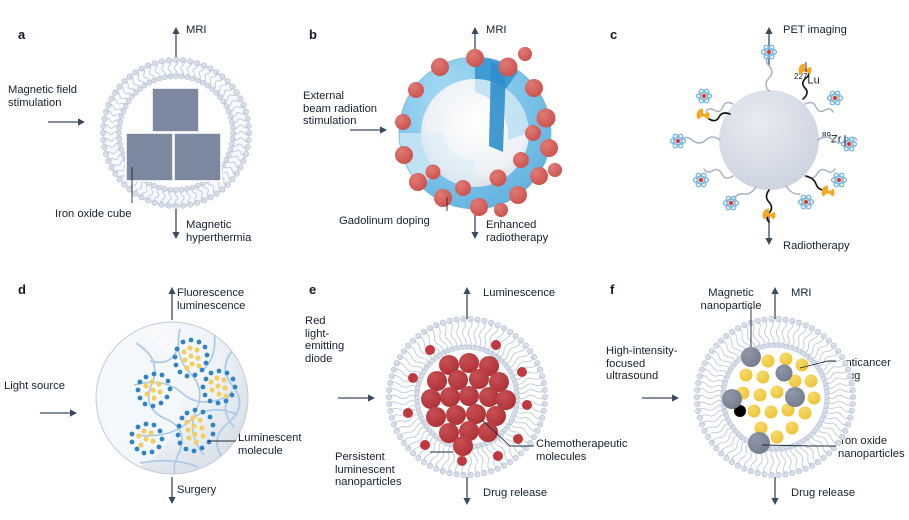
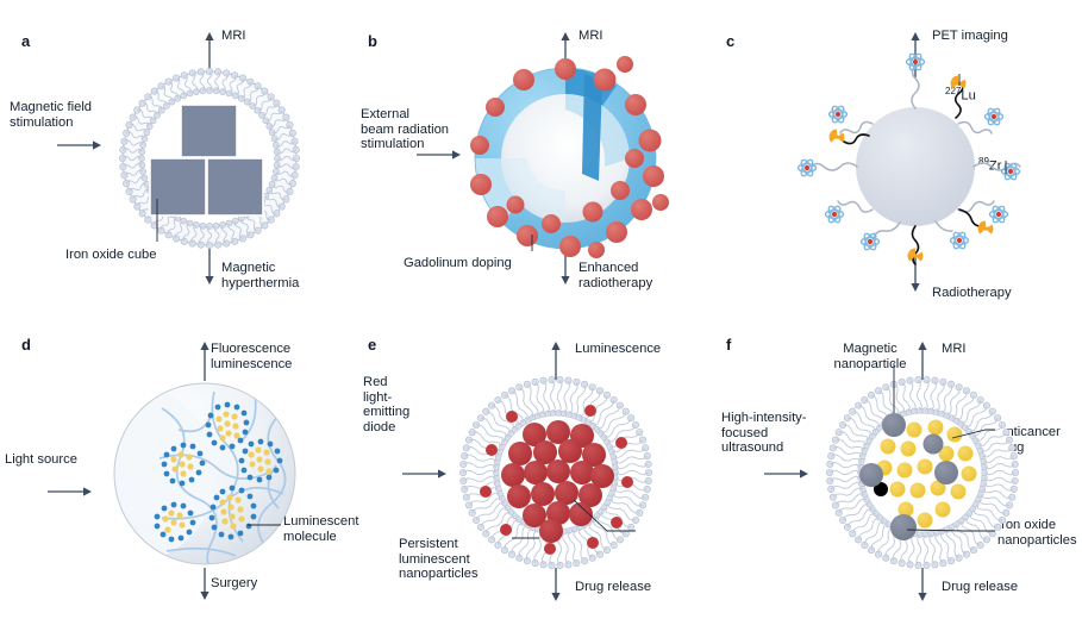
  a
  Magnetic field
  stimulation
  MRI
  Magnetic
  hyperthermia
  Iron oxide cube
  b
  External
  beam radiation
  stimulation
  MRI
  Enhanced
  radiotherapy
  Gadolinum doping
  c
  PET imaging
  Radiotherapy
  227Lu
  89Zr
  d
  Light source
  Fluorescence
  luminescence
  Surgery
  Luminescent
  molecule
  e
  Red
  light-
  emitting
  diode
  Luminescence
  Drug release
  Persistent
  luminescent
  nanoparticles
- Chemotherapeutic
- molecules
  f
  High-intensity-
  focused
  ultrasound
  MRI
  Drug release
  Magnetic
  nanoparticle
  nticancer
  ron oxide
  nanoparticles
